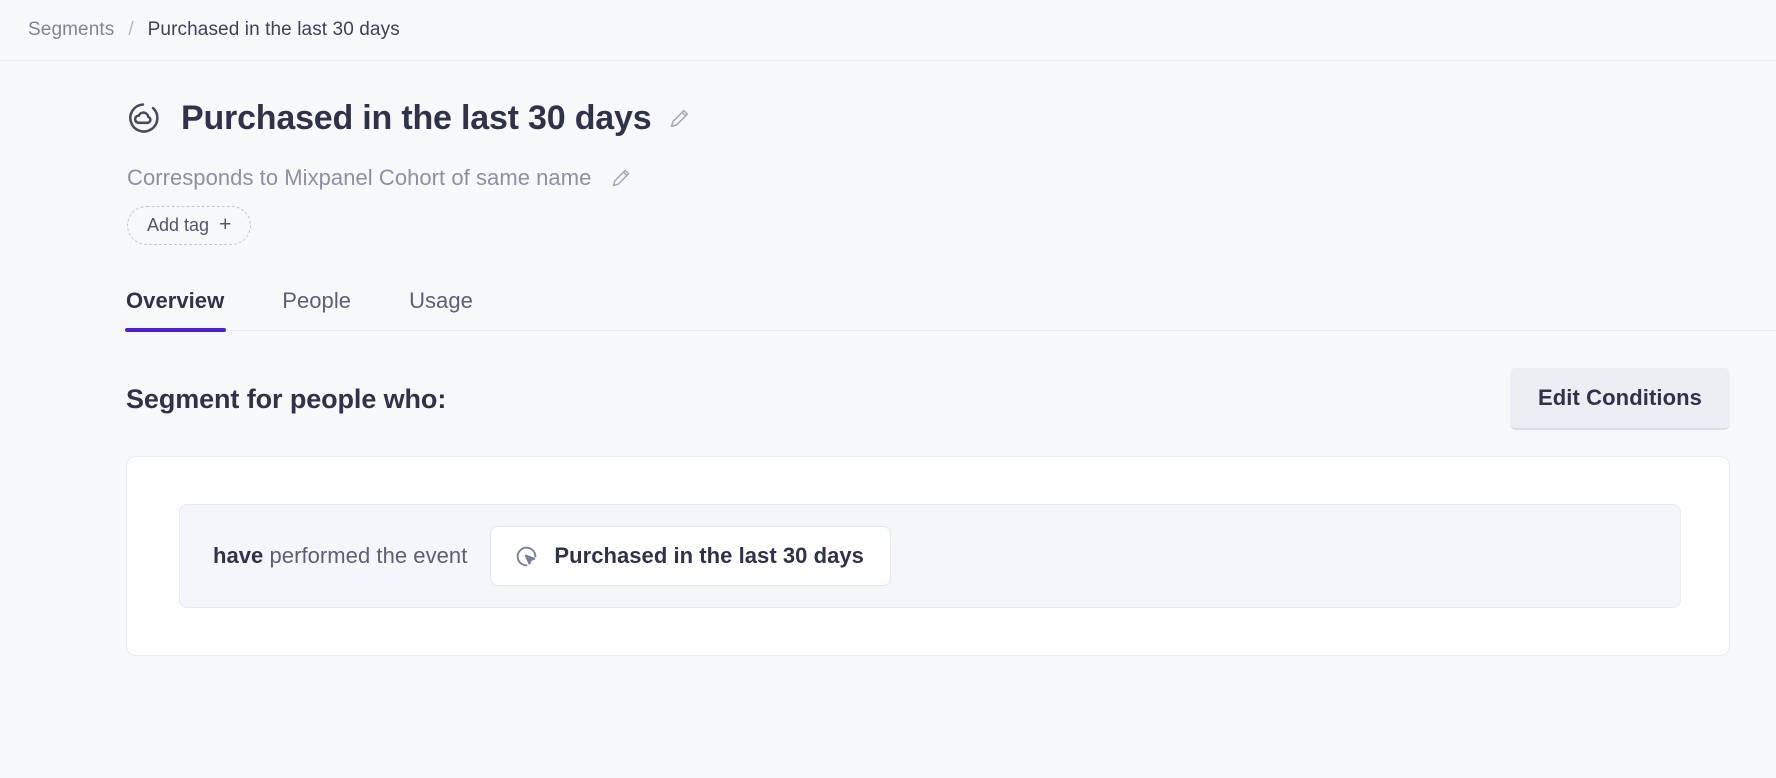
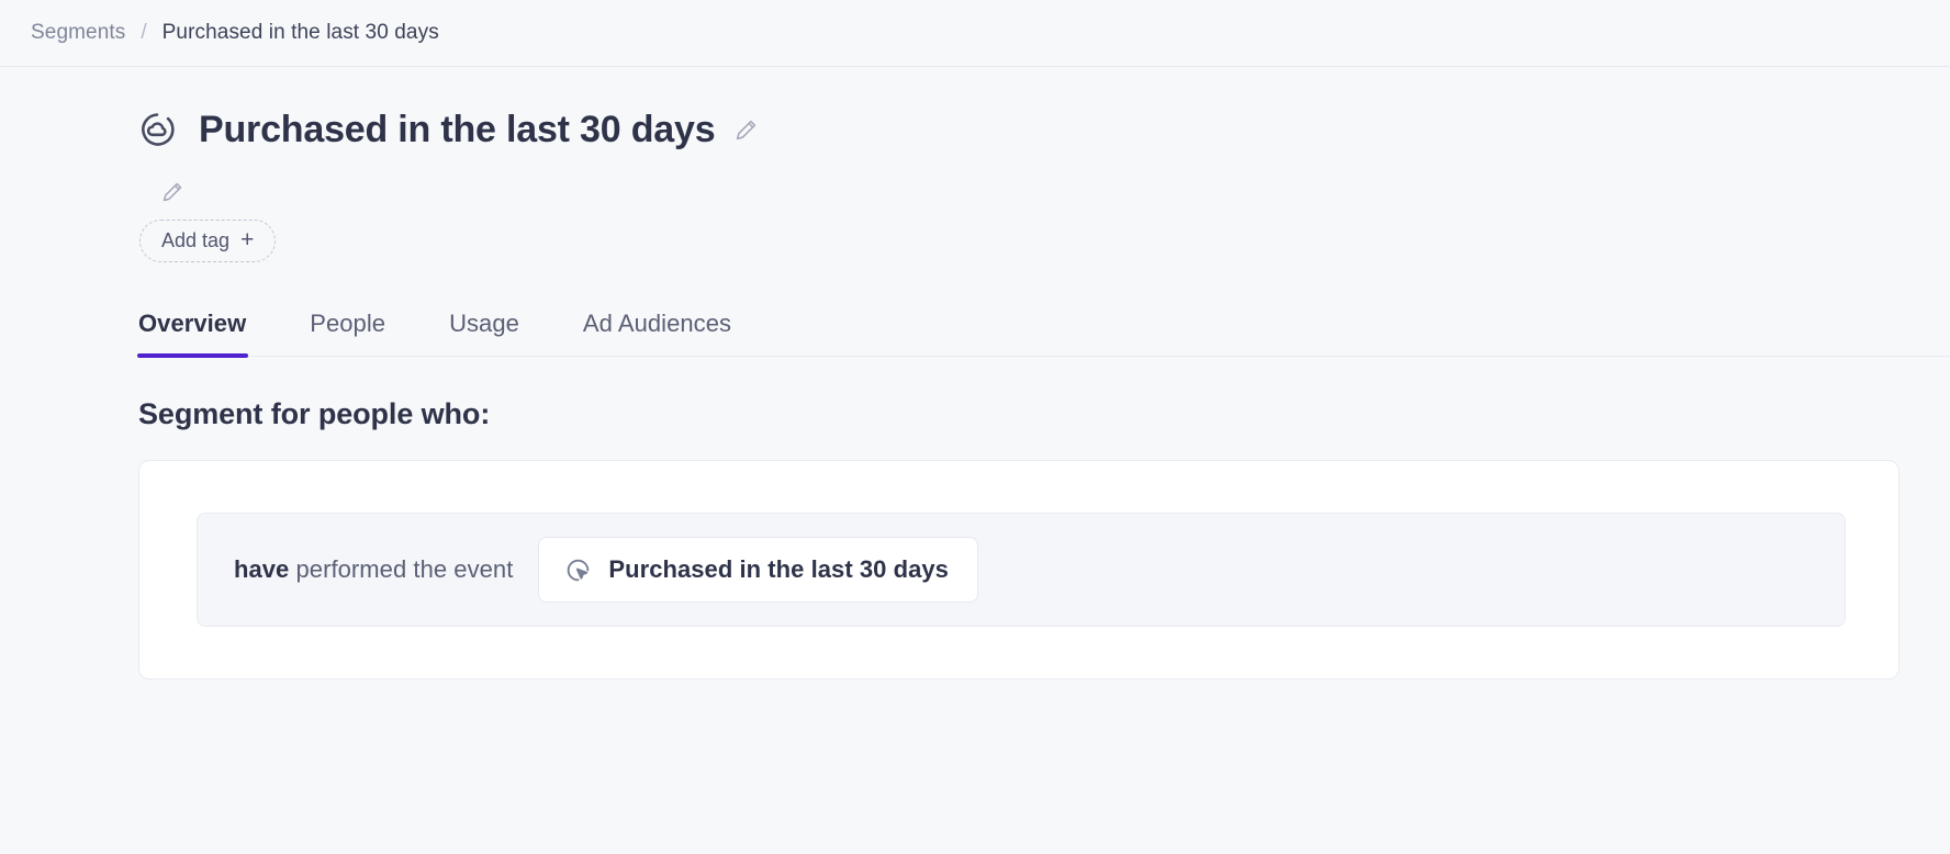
  Segments
  /
  Purchased in the last 30 days
  Purchased in the last 30 days
- Corresponds to Mixpanel Cohort of same name
  Add tag
  +
  Overview
  People
  Usage
+ Ad Audiences
  Segment for people who:
- Edit Conditions
  have performed the event
  Purchased in the last 30 days
